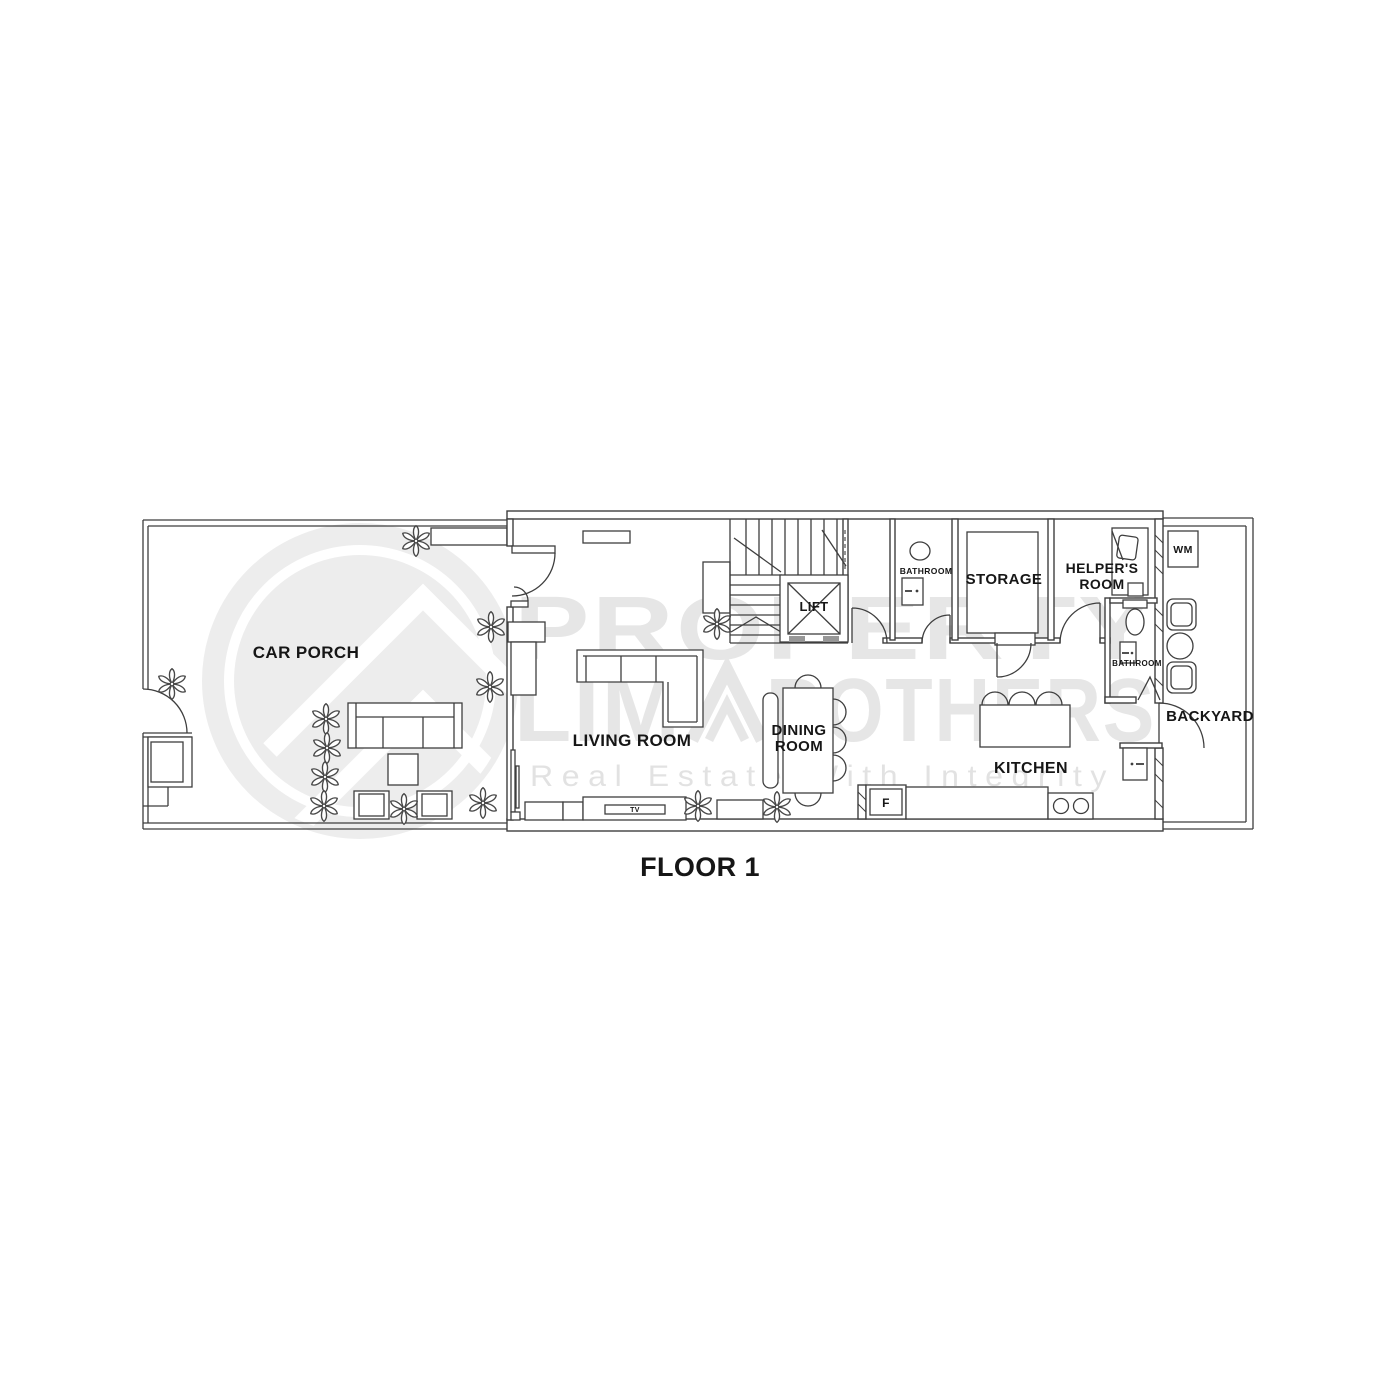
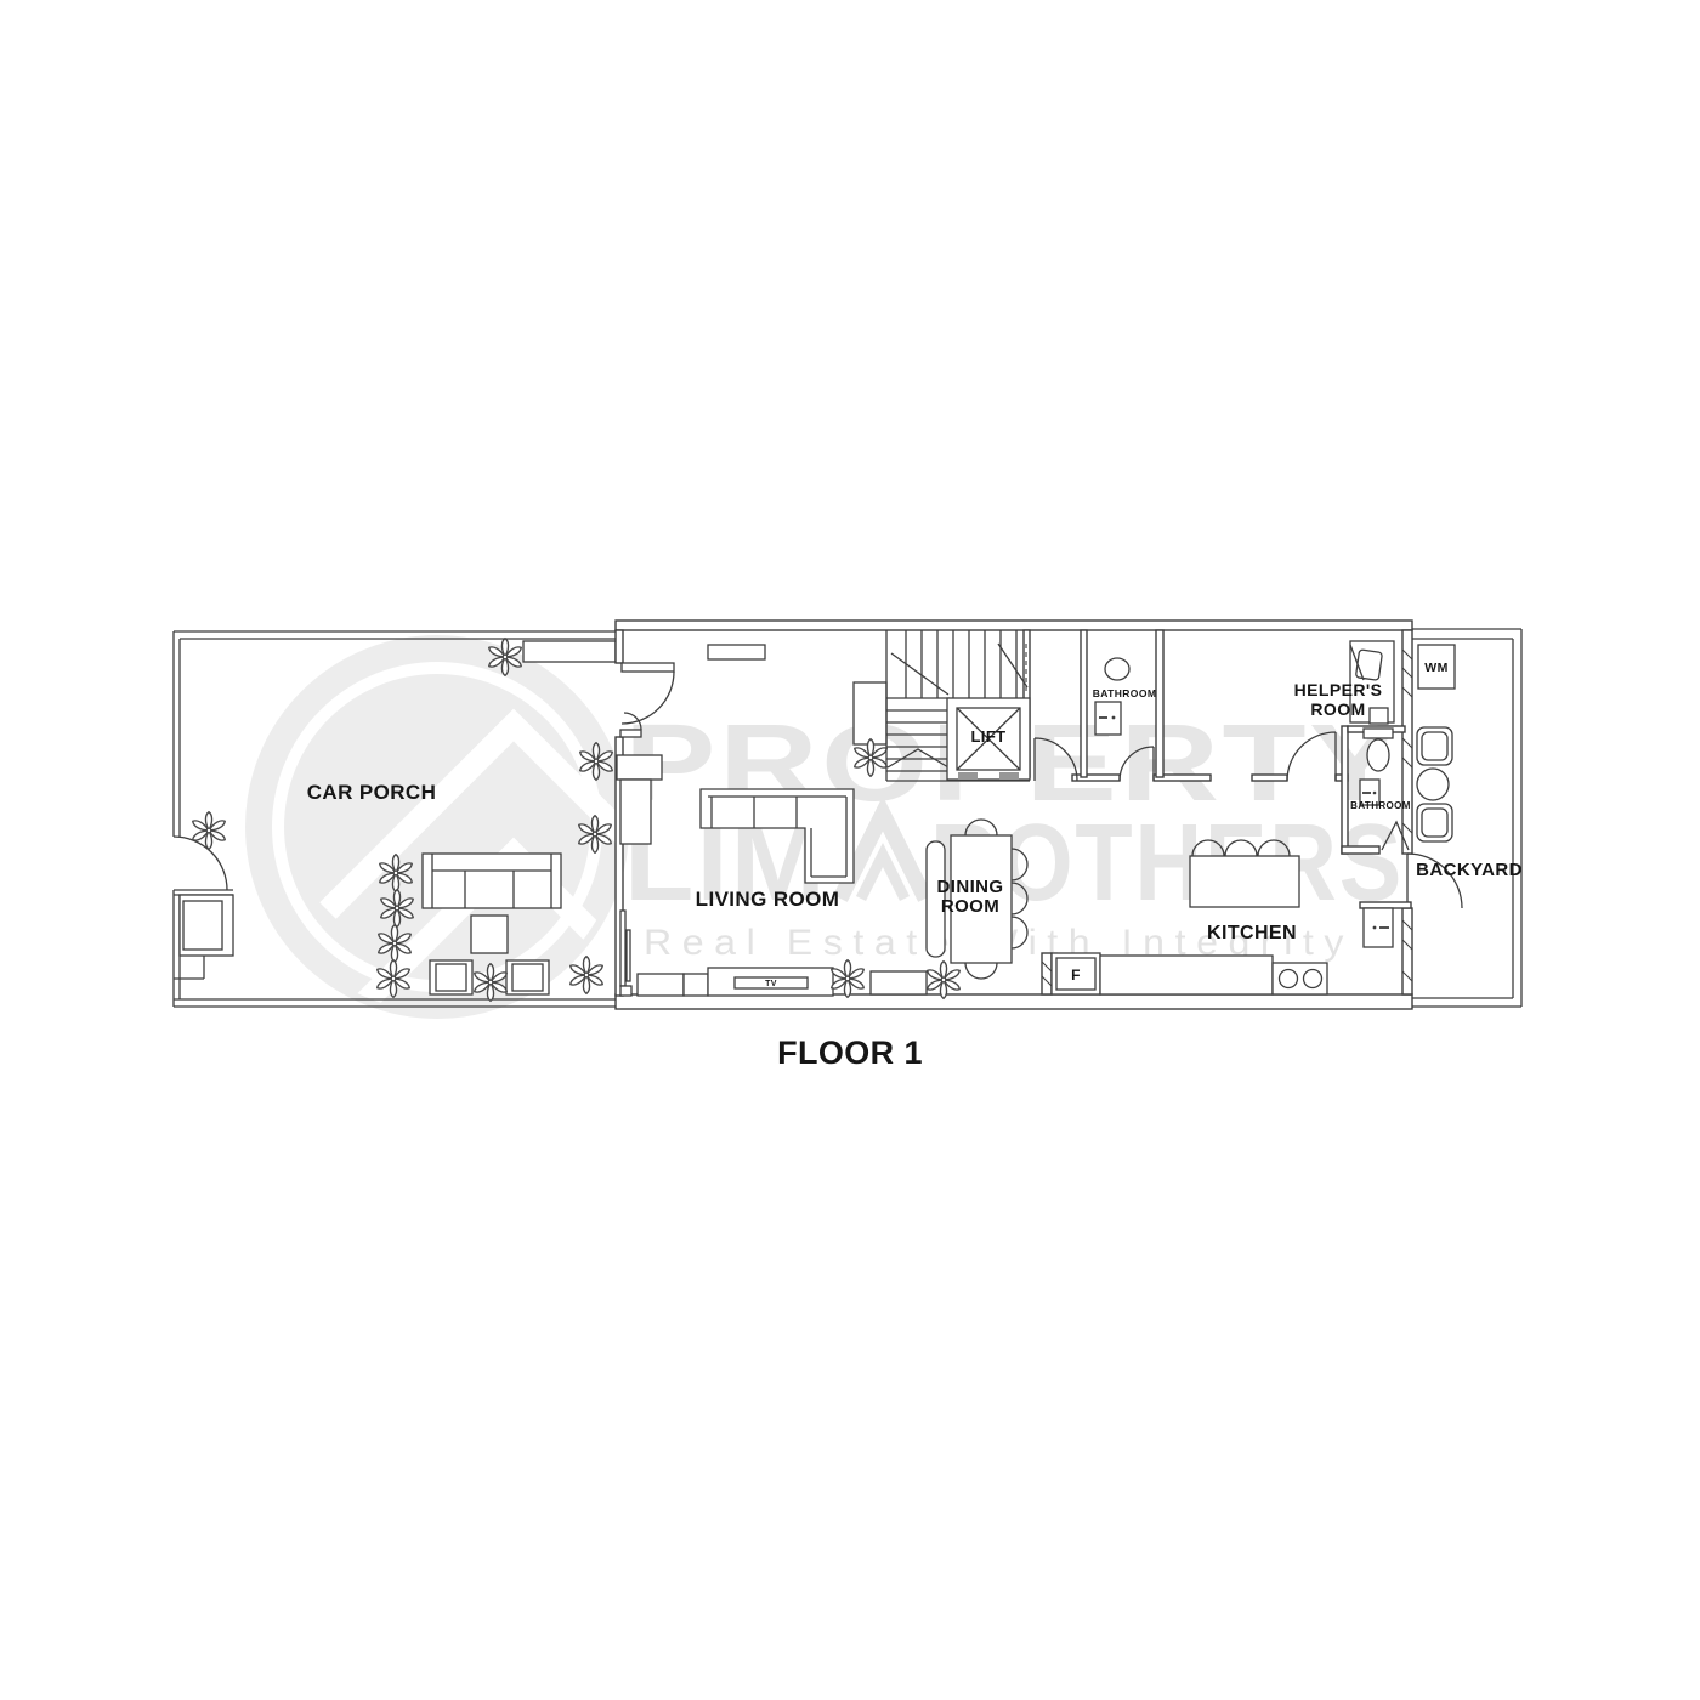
  PRERTY
  LIM
  OTHRS
  Real Estatith Integrity
  CAR PORCH
  LIVING ROOM
  LIFT
  BATHROOM
- STORAGE
  HELPER'S
  ROOM
  BATHROOM
  WM
  BACKYARD
  F
  KITCHEN
  DINING
  ROOM
  FLOOR 1
